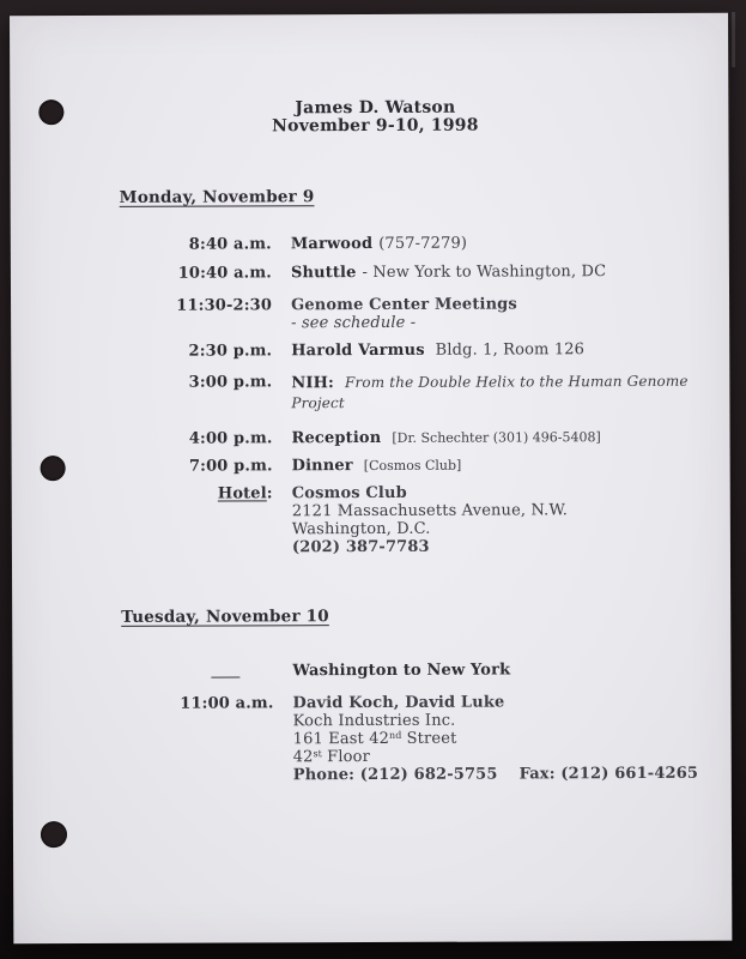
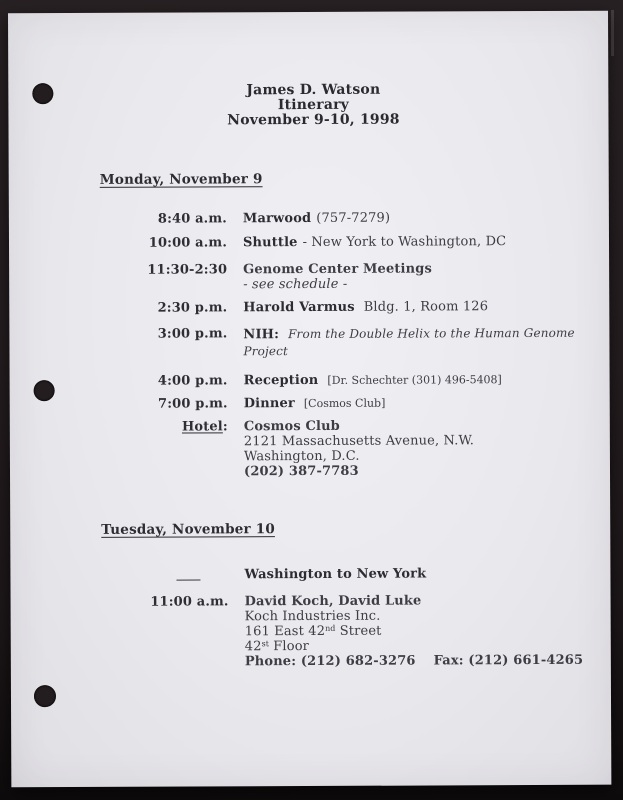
  James D. Watson
+ Itinerary
  November 9-10, 1998
  Monday, November 9
  8:40 a.m.
  Marwood (757-7279)
- 10:40 a.m.
+ 10:00 a.m.
  Shuttle - New York to Washington, DC
  11:30-2:30
  Genome Center Meetings
  - see schedule -
  2:30 p.m.
  Harold Varmus Bldg. 1, Room 126
  3:00 p.m.
  NIH: From the Double Helix to the Human Genome Project
  4:00 p.m.
  Reception [Dr. Schechter (301) 496-5408]
  7:00 p.m.
  Dinner [Cosmos Club]
  Hotel:
  Cosmos Club
  2121 Massachusetts Avenue, N.W.
  Washington, D.C.
  (202) 387-7783
  Tuesday, November 10
  Washington to New York
  11:00 a.m.
  David Koch, David Luke
  Koch Industries Inc.
  161 East 42nd Street
  42st Floor
- Phone: (212) 682-5755 Fax: (212) 661-4265
+ Phone: (212) 682-3276 Fax: (212) 661-4265
